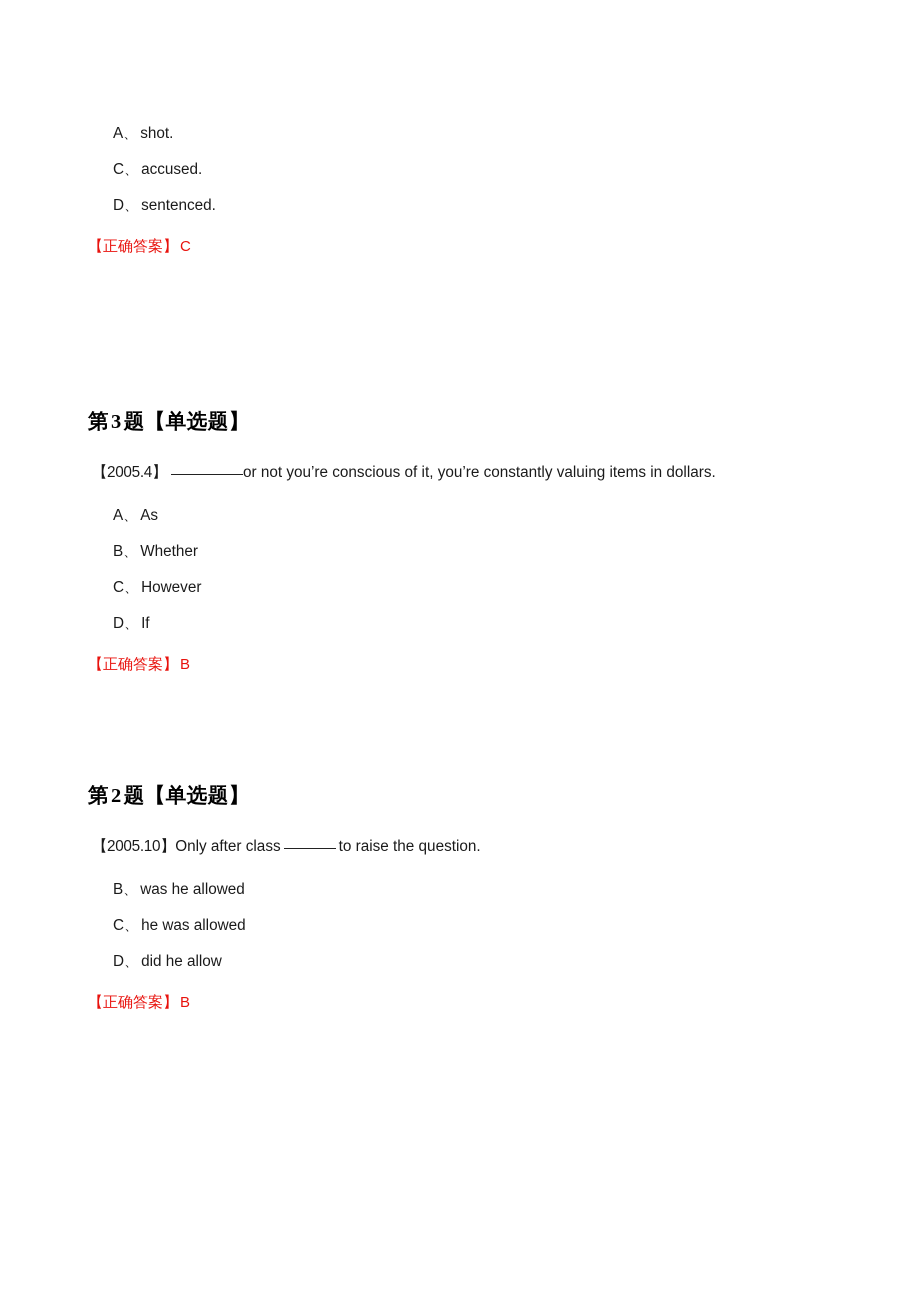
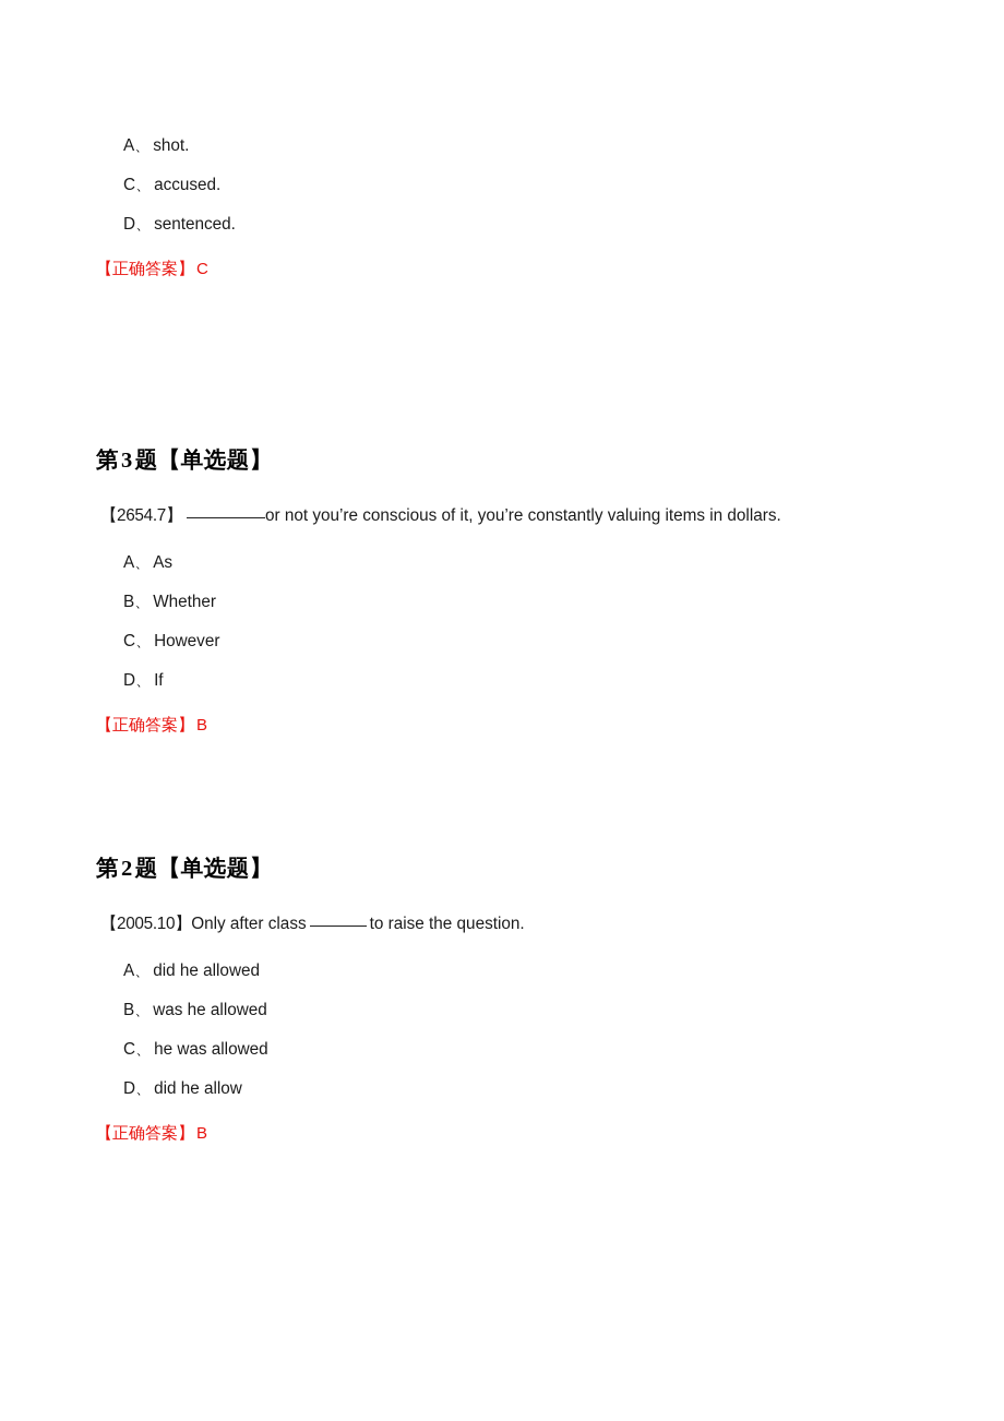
  A、 shot.
  C、 accused.
  D、 sentenced.
  【正确答案】C
  第3题【单选题】
- 【2005.4】 or not you’re conscious of it, you’re constantly valuing items in dollars.
+ 【2654.7】 or not you’re conscious of it, you’re constantly valuing items in dollars.
  A、 As
  B、 Whether
  C、 However
  D、 If
  【正确答案】B
  第2题【单选题】
  【2005.10】Only after class to raise the question.
+ A、 did he allowed
  B、 was he allowed
  C、 he was allowed
  D、 did he allow
  【正确答案】B
